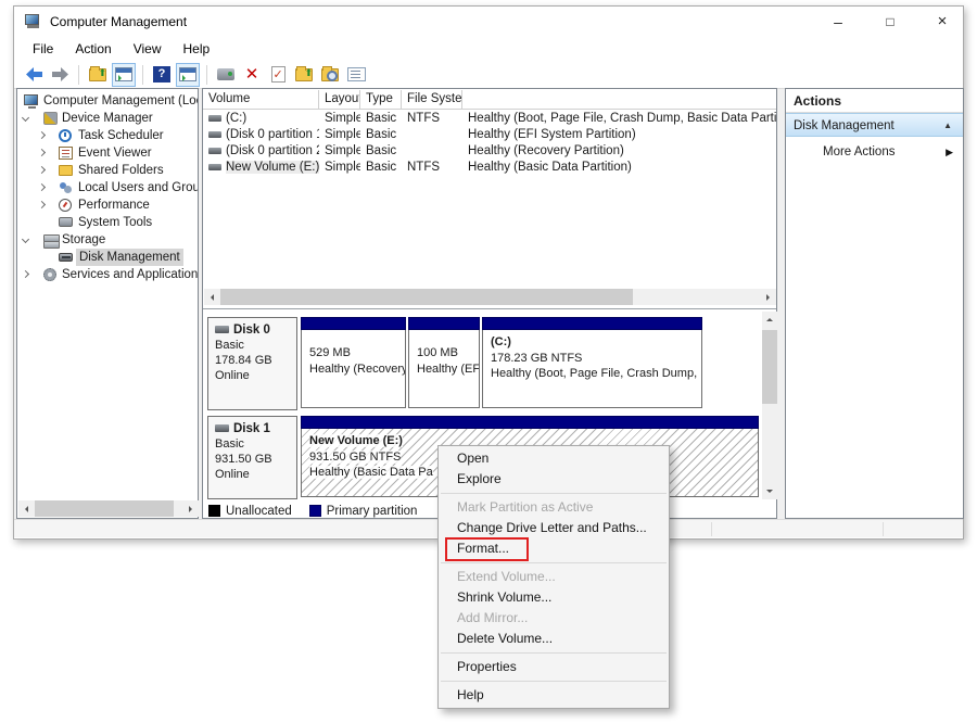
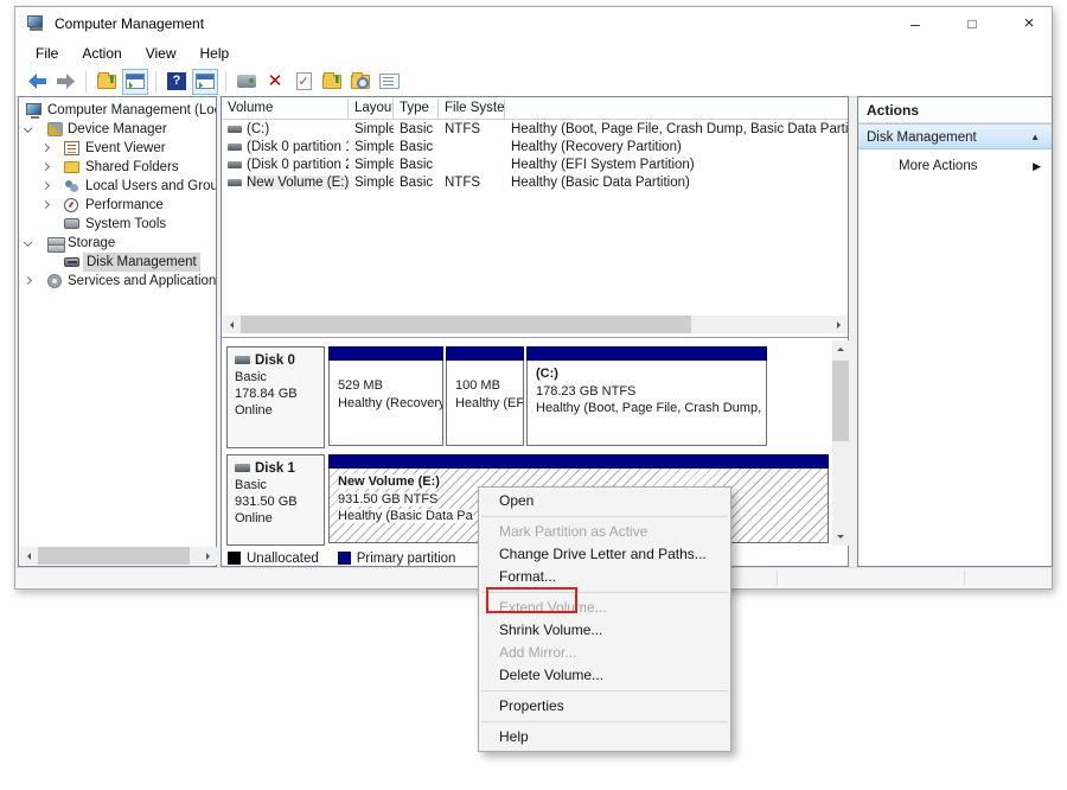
  Computer Management
  –
  □
  ×
  File
  Action
  View
  Help
  ?
  ✕
  Computer Management (Lo
  Device Manager
- Task Scheduler
  Event Viewer
  Shared Folders
  Local Users and Grou
  Performance
  System Tools
  Storage
  Disk Management
  Services and Application
  Volume
  Layout
  Type
  File Syste
  (C:)
  Simple
  Basic
  NTFS
  Healthy (Boot, Page File, Crash Dump, Basic Data Parti
  (Disk 0 partition
  Simple
  Basic
- Healthy (EFI System Partition)
+ Healthy (Recovery Partition)
  (Disk 0 partition
  Simple
  Basic
- Healthy (Recovery Partition)
+ Healthy (EFI System Partition)
  New Volume (E:)
  Simple
  Basic
  NTFS
  Healthy (Basic Data Partition)
  Disk 0
  Basic
  178.84 GB
  Online
  529 MB
  Healthy (Recovery
  100 MB
  Healthy (EF
  (C:)
  178.23 GB NTFS
  Healthy (Boot, Page File, Crash Dump,
  Disk 1
  Basic
  931.50 GB
  Online
  New Volume (E:)
  931.50 GB NTFS
  Healthy (Basic Data Pa
  Unallocated
  Primary partition
  Actions
  Disk Management
  ▲
  More Actions
  ▶
  Open
- Explore
  Mark Partition as Active
  Change Drive Letter and Paths...
  Format...
  Extend Volume...
  Shrink Volume...
  Add Mirror...
  Delete Volume...
  Properties
  Help
